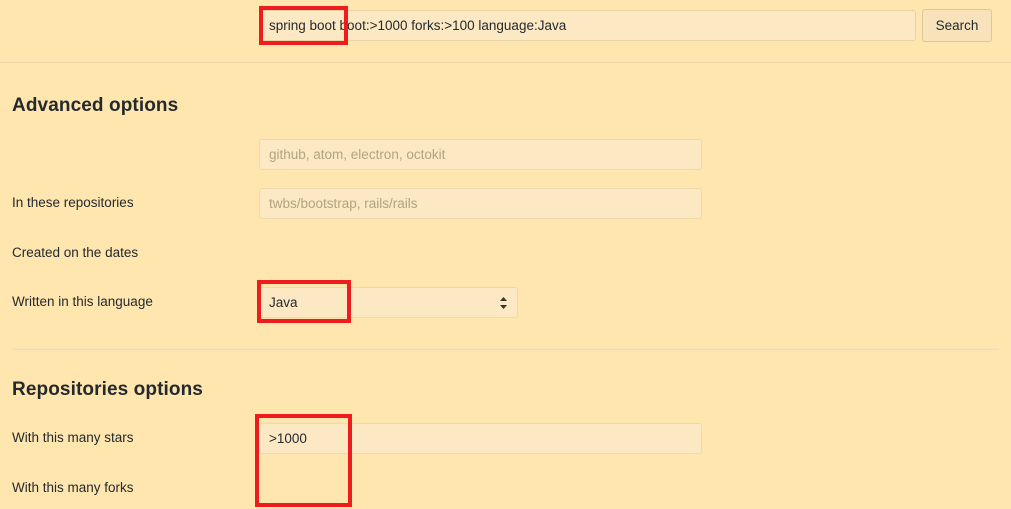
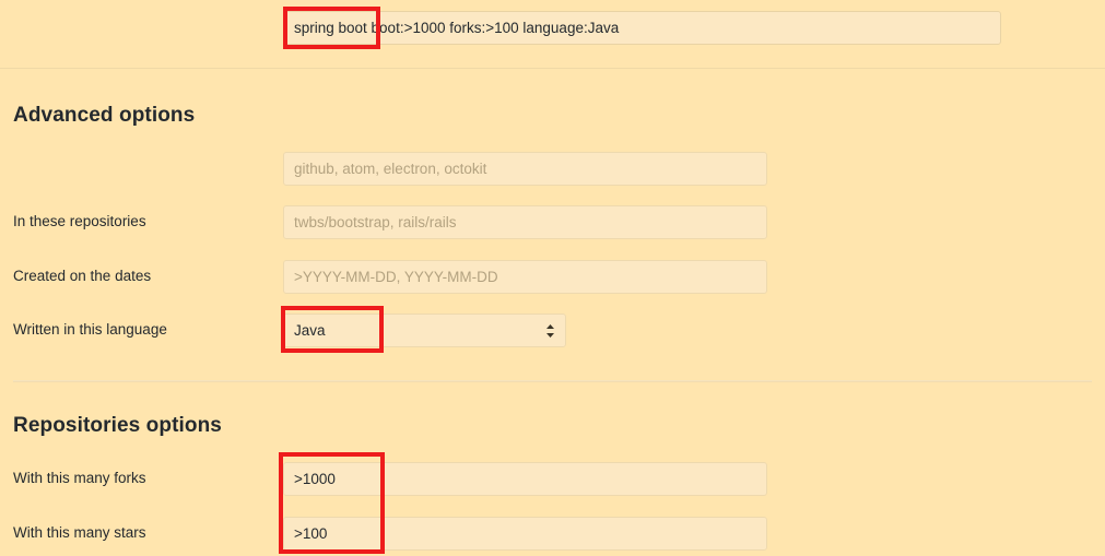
  spring boot boot:>1000 forks:>100 language:Java
- Search
  Advanced options
  github, atom, electron, octokit
  In these repositories
  twbs/bootstrap, rails/rails
  Created on the dates
+ >YYYY-MM-DD, YYYY-MM-DD
  Written in this language
  Java
  Repositories options
- With this many stars
+ With this many forks
  >1000
- With this many forks
+ With this many stars
+ >100
